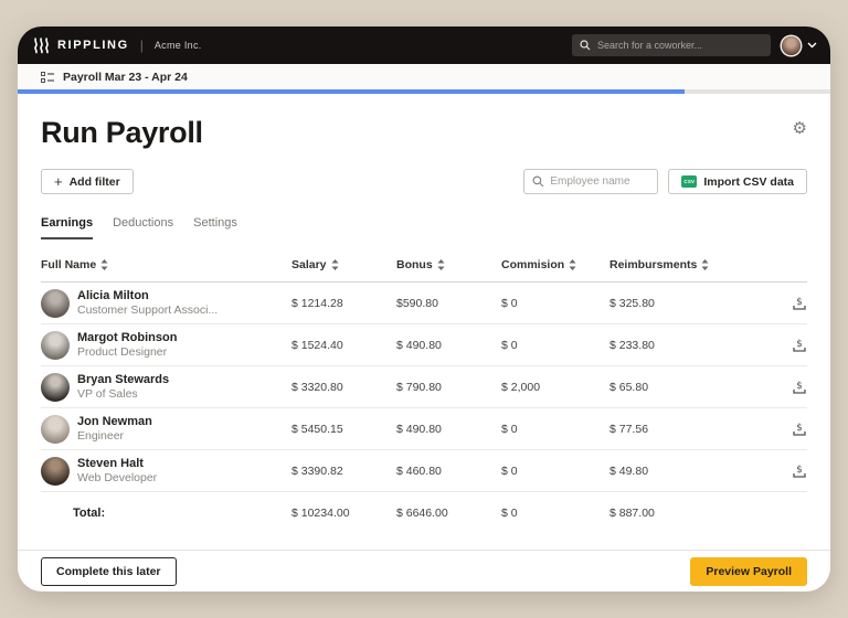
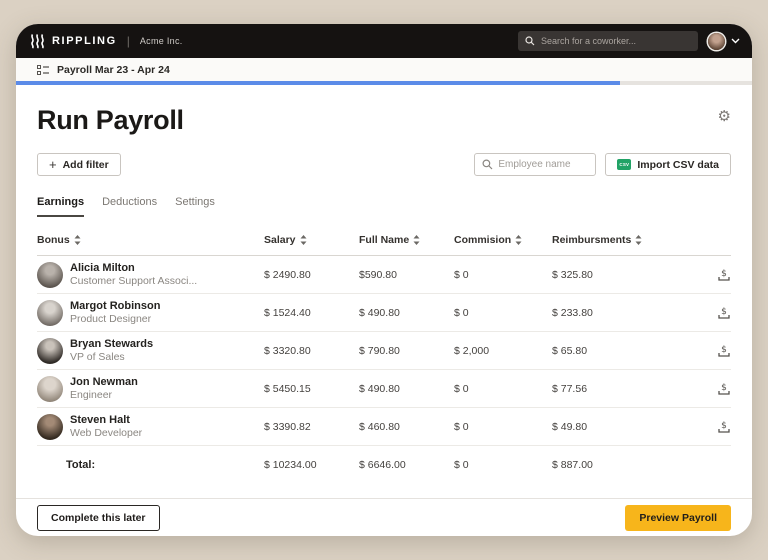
  RIPPLING
  |
  Acme Inc.
  Search for a coworker...
  Payroll Mar 23 - Apr 24
  Run Payroll
  ⚙
  +
  Add filter
  Employee name
  Import CSV data
  Earnings
  Deductions
  Settings
- Full Name
+ Bonus
  Salary
- Bonus
+ Full Name
  Commision
  Reimbursments
  Alicia Milton
  Customer Support Associ...
- $ 1214.28
+ $ 2490.80
  $590.80
  $ 0
  $ 325.80
  $
  Margot Robinson
  Product Designer
  $ 1524.40
  $ 490.80
  $ 0
  $ 233.80
  $
  Bryan Stewards
  VP of Sales
  $ 3320.80
  $ 790.80
  $ 2,000
  $ 65.80
  $
  Jon Newman
  Engineer
  $ 5450.15
  $ 490.80
  $ 0
  $ 77.56
  $
  Steven Halt
  Web Developer
  $ 3390.82
  $ 460.80
  $ 0
  $ 49.80
  $
  Total:
  $ 10234.00
  $ 6646.00
  $ 0
  $ 887.00
  Complete this later
  Preview Payroll
